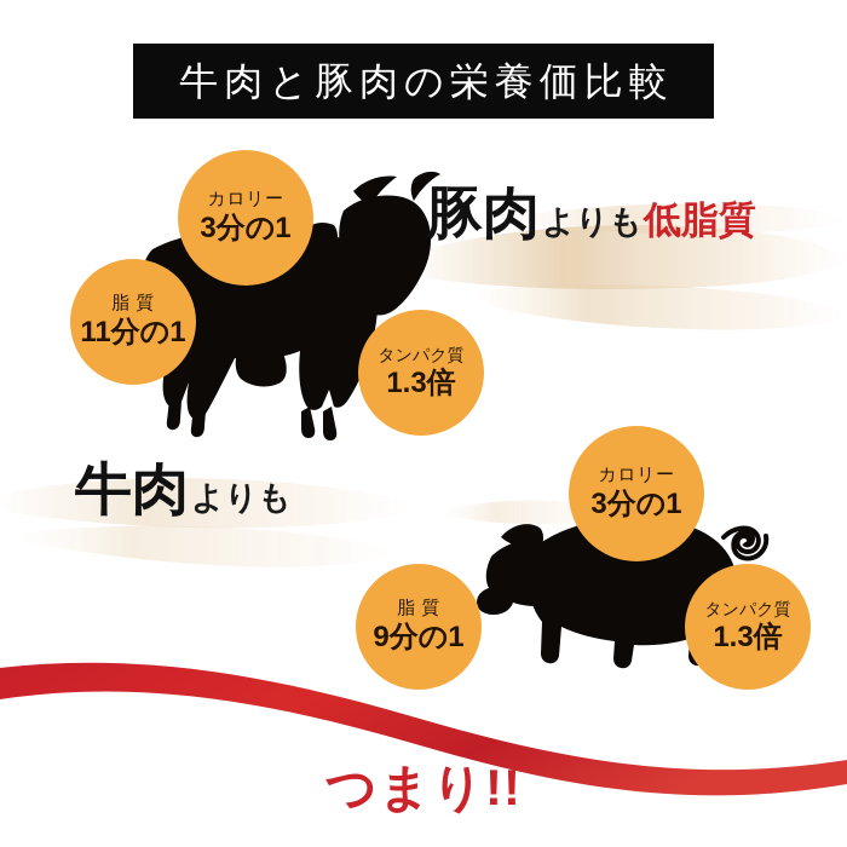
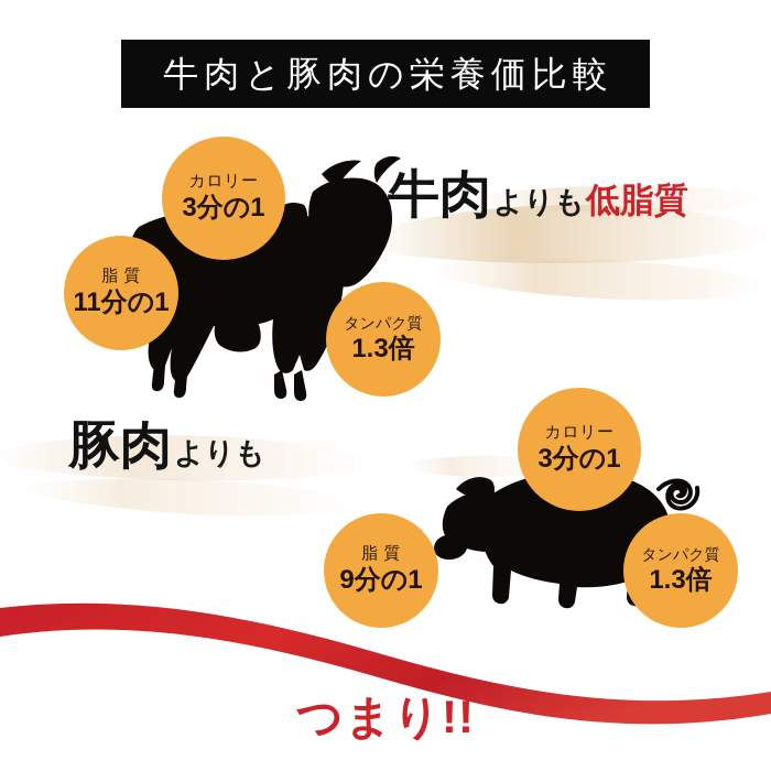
  牛肉と豚肉の栄養価比較
- 豚肉
+ 牛肉
  よりも
  低脂質
  カロリー
  3分の1
  脂 質
  11分の1
  タンパク質
  1.3倍
- 牛肉
+ 豚肉
  よりも
  カロリー
  3分の1
  脂 質
  9分の1
  タンパク質
  1.3倍
  つまり!!
